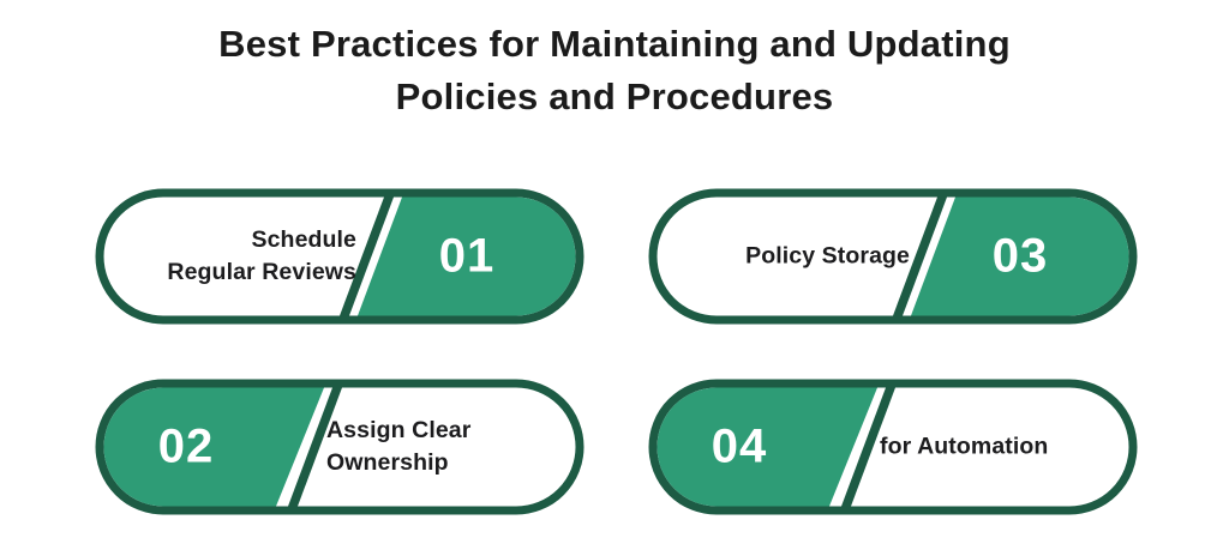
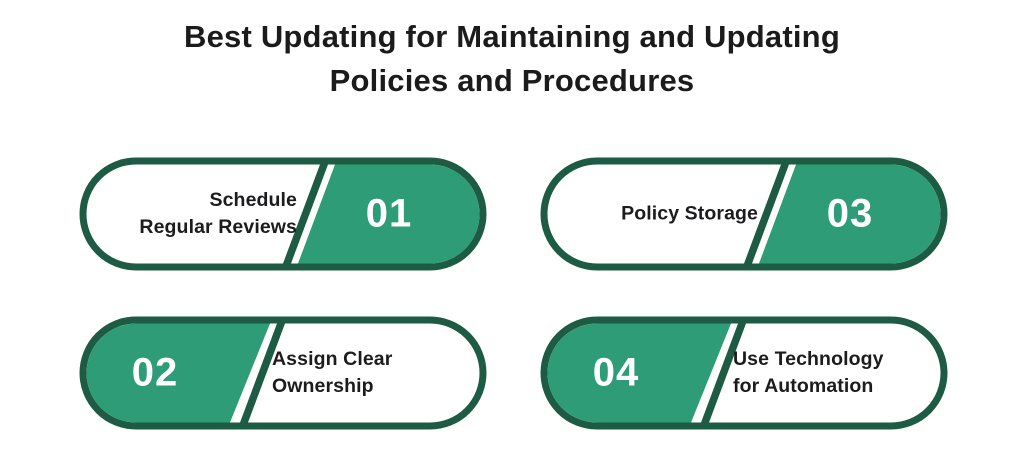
- Best Practices for Maintaining and Updating
+ Best Updating for Maintaining and Updating
  Policies and Procedures
  Schedule
  Regular Reviews
  01
  Policy Storage
  03
  Assign Clear
  Ownership
  02
+ Use Technology
  for Automation
  04
